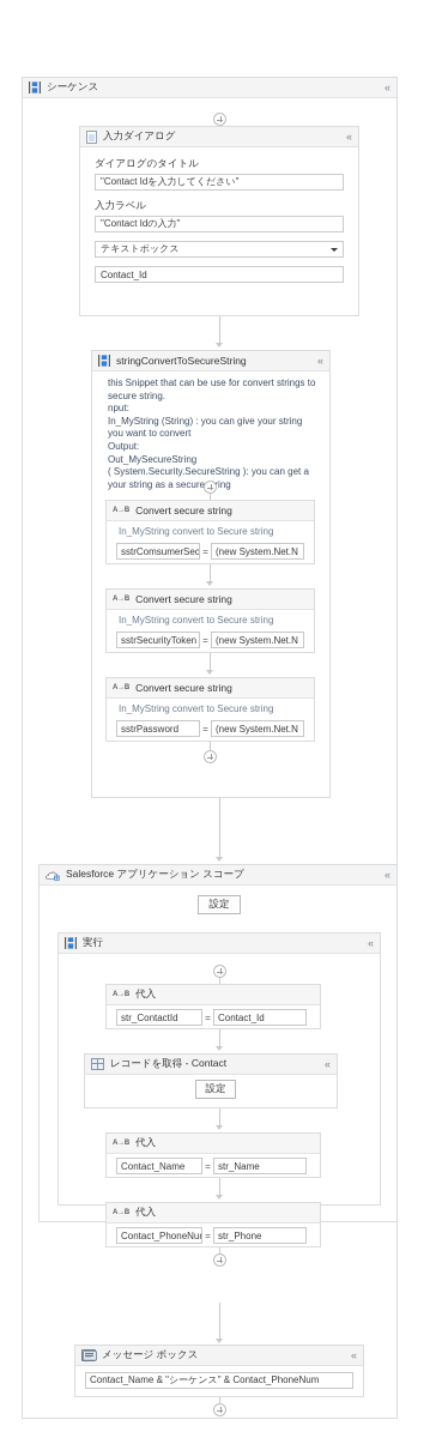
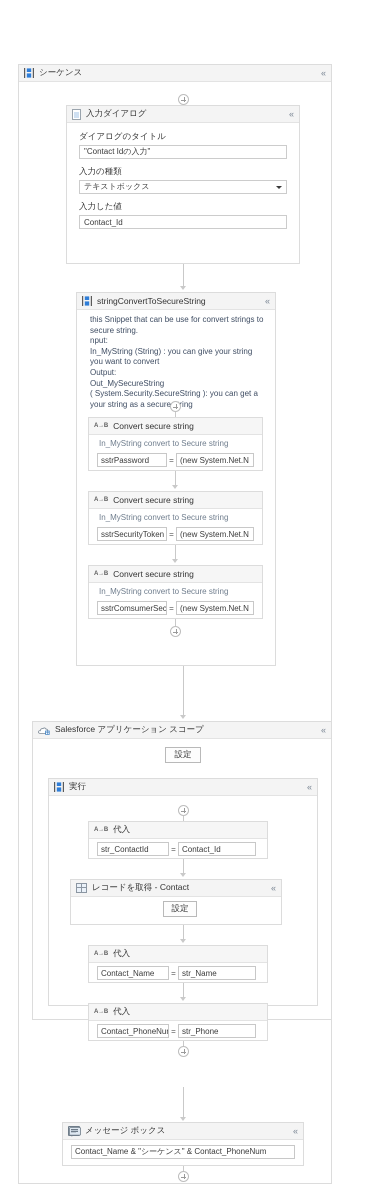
  シーケンス
  «
  入力ダイアログ
  «
  ダイアログのタイトル
- "Contact Idを入力してください"
- 入力ラベル
  "Contact Idの入力"
+ 入力の種類
  テキストボックス
+ 入力した値
  Contact_Id
  stringConvertToSecureString
  «
  this Snippet that can be use for convert strings to secure string.
  nput:
  In_MyString (String) : you can give your string you want to convert
  Output:
  Out_MySecureString
  ( System.Security.SecureString ): you can get a your string as a secureing
  Convert secure string
  In_MyString convert to Secure string
- sstrComsumerSec
+ sstrPassword
  =
  (new System.Net.N
  Convert secure string
  In_MyString convert to Secure string
  sstrSecurityToken
  =
  (new System.Net.N
  Convert secure string
  In_MyString convert to Secure string
- sstrPassword
+ sstrComsumerSec
  =
  (new System.Net.N
  Salesforce アプリケーション スコープ
  «
  設定
  実行
  «
  代入
  str_ContactId
  =
  Contact_Id
  レコードを取得 - Contact
  «
  設定
  代入
  Contact_Name
  =
  str_Name
  代入
  Contact_PhoneNu
  =
  str_Phone
  メッセージ ボックス
  «
  Contact_Name & "シーケンス" & Contact_PhoneNum
